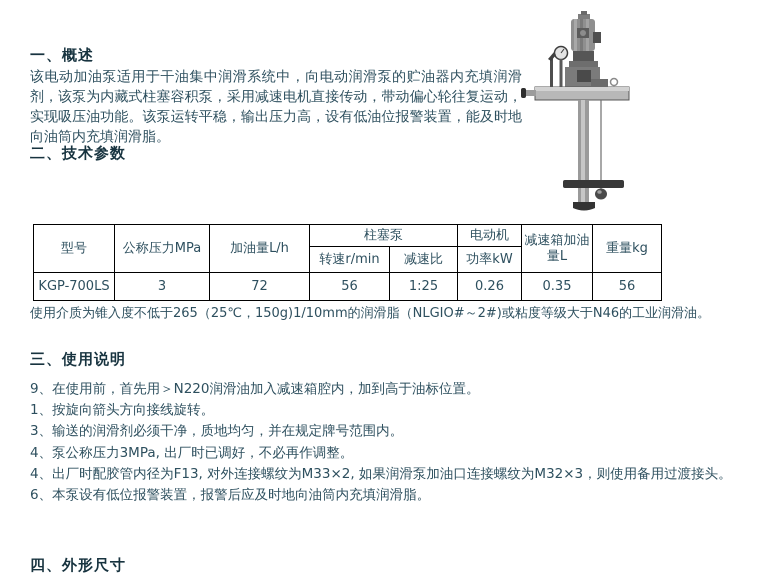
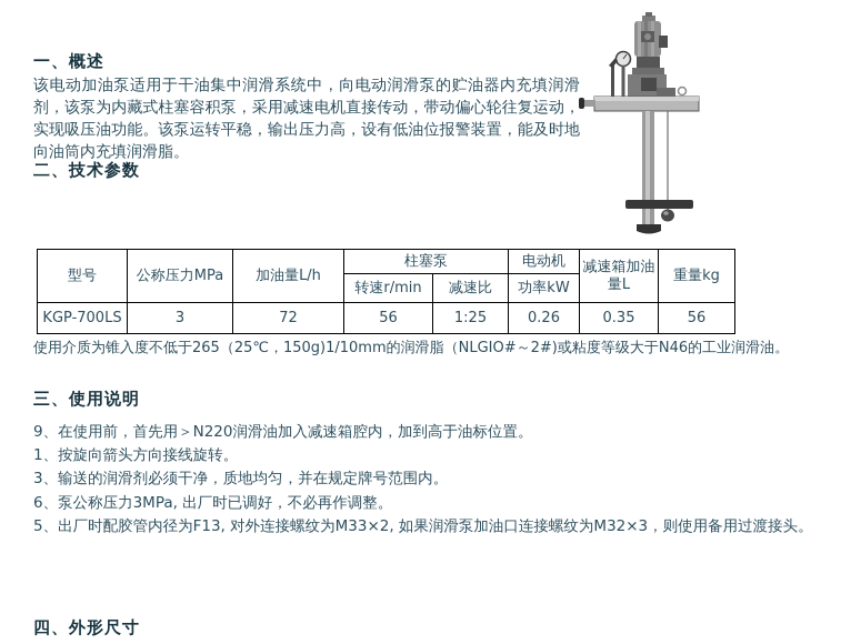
  一、概述
  该电动加油泵适用于干油集中润滑系统中，向电动润滑泵的贮油器内充填润滑剂，该泵为内藏式柱塞容积泵，采用减速电机直接传动，带动偏心轮往复运动，实现吸压油功能。该泵运转平稳，输出压力高，设有低油位报警装置，能及时地向油筒内充填润滑脂。
  二、技术参数
  型号	公称压力MPa	加油量L/h	柱塞泵	电动机	减速箱加油量L	重量kg
  转速r/min	减速比	功率kW
  KGP-700LS	3	72	56	1:25	0.26	0.35	56
  使用介质为锥入度不低于265（25℃，150g)1/10mm的润滑脂（NLGIO#～2#)或粘度等级大于N46的工业润滑油。
  三、使用说明
  9、在使用前，首先用＞N220润滑油加入减速箱腔内，加到高于油标位置。
  1、按旋向箭头方向接线旋转。
  3、输送的润滑剂必须干净，质地均匀，并在规定牌号范围内。
- 4、泵公称压力3MPa, 出厂时已调好，不必再作调整。
+ 6、泵公称压力3MPa, 出厂时已调好，不必再作调整。
- 4、出厂时配胶管内径为F13, 对外连接螺纹为M33×2, 如果润滑泵加油口连接螺纹为M32×3，则使用备用过渡接头。
+ 5、出厂时配胶管内径为F13, 对外连接螺纹为M33×2, 如果润滑泵加油口连接螺纹为M32×3，则使用备用过渡接头。
- 6、本泵设有低位报警装置，报警后应及时地向油筒内充填润滑脂。
  四、外形尺寸
